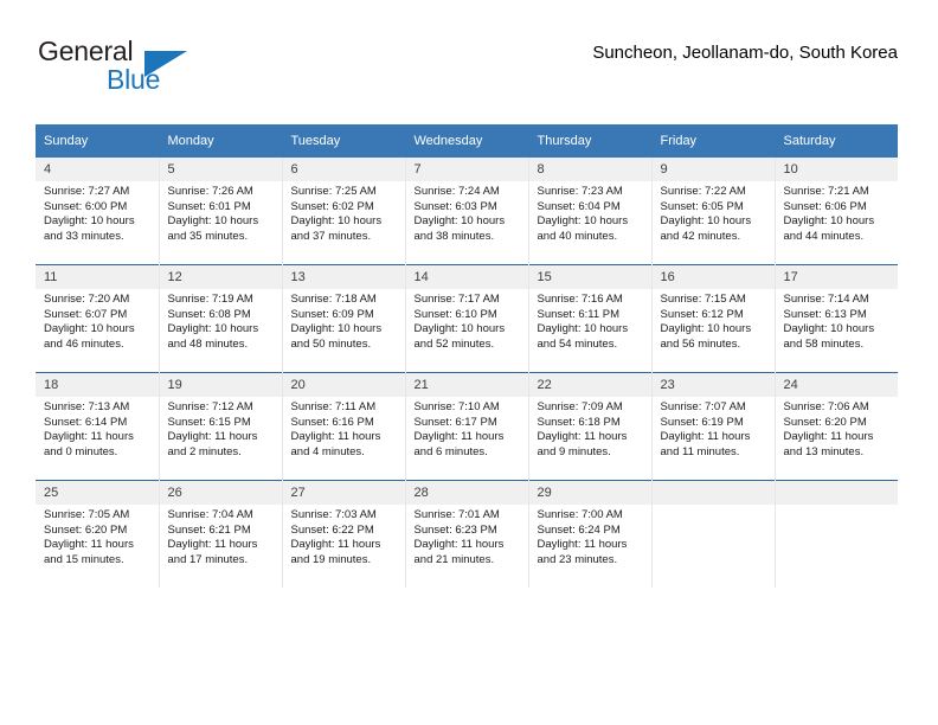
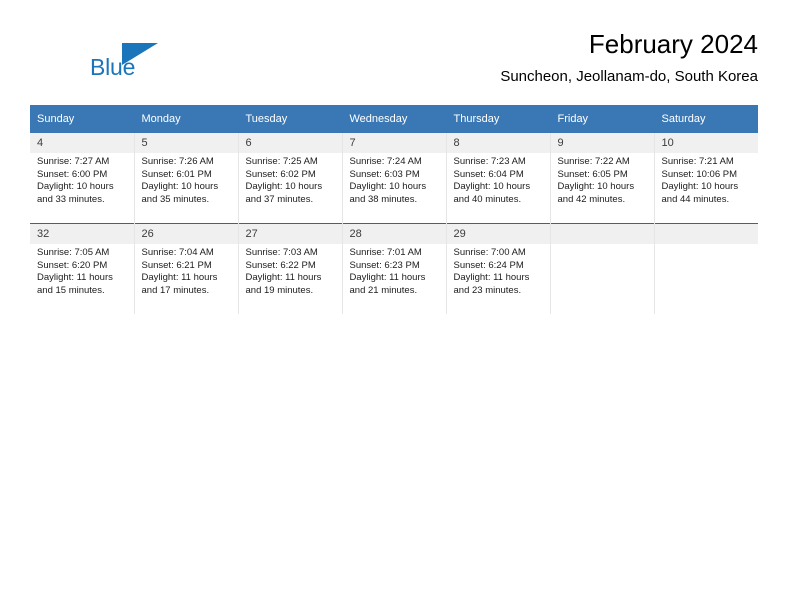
- General
  Blue
+ February 2024
  Suncheon, Jeollanam-do, South Korea
  Sunday	Monday	Tuesday	Wednesday	Thursday	Friday	Saturday
- 4Sunrise: 7:27 AMSunset: 6:00 PMDaylight: 10 hoursand 33 minutes.	5Sunrise: 7:26 AMSunset: 6:01 PMDaylight: 10 hoursand 35 minutes.	6Sunrise: 7:25 AMSunset: 6:02 PMDaylight: 10 hoursand 37 minutes.	7Sunrise: 7:24 AMSunset: 6:03 PMDaylight: 10 hoursand 38 minutes.	8Sunrise: 7:23 AMSunset: 6:04 PMDaylight: 10 hoursand 40 minutes.	9Sunrise: 7:22 AMSunset: 6:05 PMDaylight: 10 hoursand 42 minutes.	10Sunrise: 7:21 AMSunset: 6:06 PMDaylight: 10 hoursand 44 minutes.
+ 4Sunrise: 7:27 AMSunset: 6:00 PMDaylight: 10 hoursand 33 minutes.	5Sunrise: 7:26 AMSunset: 6:01 PMDaylight: 10 hoursand 35 minutes.	6Sunrise: 7:25 AMSunset: 6:02 PMDaylight: 10 hoursand 37 minutes.	7Sunrise: 7:24 AMSunset: 6:03 PMDaylight: 10 hoursand 38 minutes.	8Sunrise: 7:23 AMSunset: 6:04 PMDaylight: 10 hoursand 40 minutes.	9Sunrise: 7:22 AMSunset: 6:05 PMDaylight: 10 hoursand 42 minutes.	10Sunrise: 7:21 AMSunset: 10:06 PMDaylight: 10 hoursand 44 minutes.
- 11Sunrise: 7:20 AMSunset: 6:07 PMDaylight: 10 hoursand 46 minutes.	12Sunrise: 7:19 AMSunset: 6:08 PMDaylight: 10 hoursand 48 minutes.	13Sunrise: 7:18 AMSunset: 6:09 PMDaylight: 10 hoursand 50 minutes.	14Sunrise: 7:17 AMSunset: 6:10 PMDaylight: 10 hoursand 52 minutes.	15Sunrise: 7:16 AMSunset: 6:11 PMDaylight: 10 hoursand 54 minutes.	16Sunrise: 7:15 AMSunset: 6:12 PMDaylight: 10 hoursand 56 minutes.	17Sunrise: 7:14 AMSunset: 6:13 PMDaylight: 10 hoursand 58 minutes.
- 18Sunrise: 7:13 AMSunset: 6:14 PMDaylight: 11 hoursand 0 minutes.	19Sunrise: 7:12 AMSunset: 6:15 PMDaylight: 11 hoursand 2 minutes.	20Sunrise: 7:11 AMSunset: 6:16 PMDaylight: 11 hoursand 4 minutes.	21Sunrise: 7:10 AMSunset: 6:17 PMDaylight: 11 hoursand 6 minutes.	22Sunrise: 7:09 AMSunset: 6:18 PMDaylight: 11 hoursand 9 minutes.	23Sunrise: 7:07 AMSunset: 6:19 PMDaylight: 11 hoursand 11 minutes.	24Sunrise: 7:06 AMSunset: 6:20 PMDaylight: 11 hoursand 13 minutes.
- 25Sunrise: 7:05 AMSunset: 6:20 PMDaylight: 11 hoursand 15 minutes.	26Sunrise: 7:04 AMSunset: 6:21 PMDaylight: 11 hoursand 17 minutes.	27Sunrise: 7:03 AMSunset: 6:22 PMDaylight: 11 hoursand 19 minutes.	28Sunrise: 7:01 AMSunset: 6:23 PMDaylight: 11 hoursand 21 minutes.	29Sunrise: 7:00 AMSunset: 6:24 PMDaylight: 11 hoursand 23 minutes.
+ 32Sunrise: 7:05 AMSunset: 6:20 PMDaylight: 11 hoursand 15 minutes.	26Sunrise: 7:04 AMSunset: 6:21 PMDaylight: 11 hoursand 17 minutes.	27Sunrise: 7:03 AMSunset: 6:22 PMDaylight: 11 hoursand 19 minutes.	28Sunrise: 7:01 AMSunset: 6:23 PMDaylight: 11 hoursand 21 minutes.	29Sunrise: 7:00 AMSunset: 6:24 PMDaylight: 11 hoursand 23 minutes.
